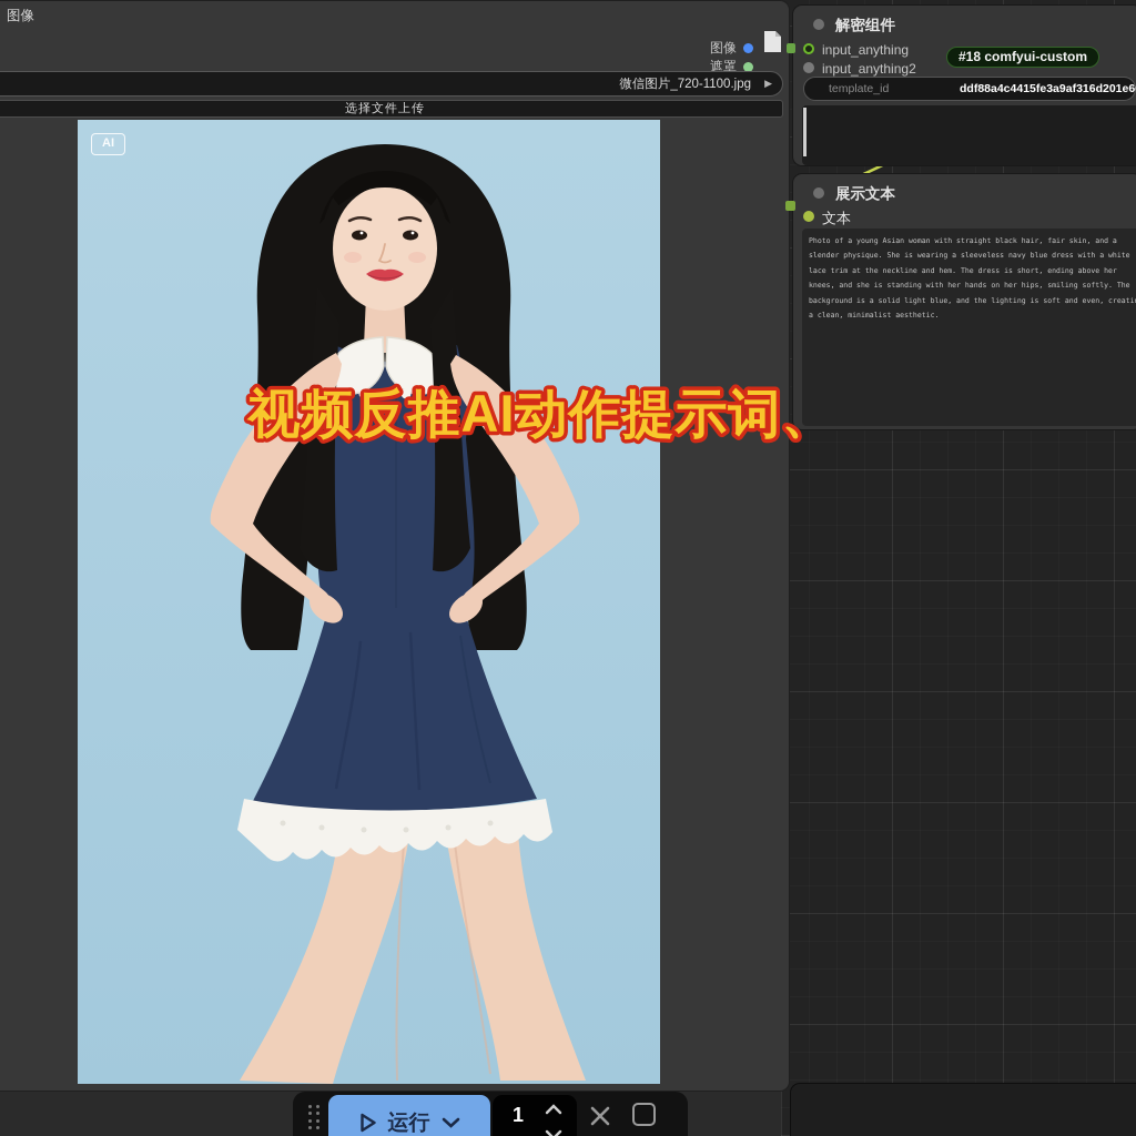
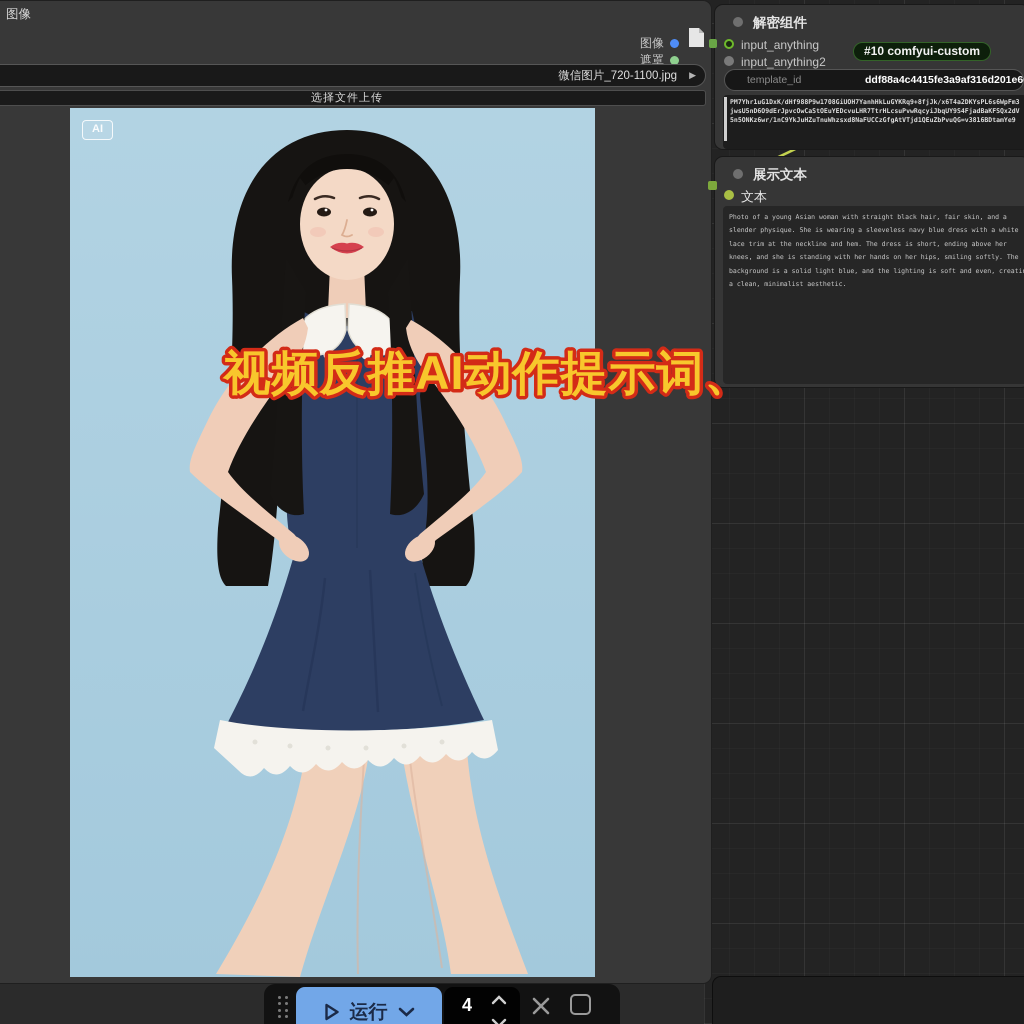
  图像
  图像
  遮罩
  微信图片_720-1100.jpg
  ▶
  选择文件上传
  AI
  视频反推AI动作提示词、
  解密组件
  input_anything
  input_anything2
  template_id
  ddf88a4c4415fe3a9af316d201e6
+ PM7Yhr1uG1DxK/dHf988P9w1708GiUOH7YanhHkLuGYKRq9+8fjJk/x6T4a2DKYsPL6s6WpFm3
+ jwsU5nD6O9dErJpvcOwCaStOEuYEDcvuLHR7TtrHLcsuPvwRqcyiJbqUY9S4FjadBaKFSQx2dV
+ 5n5ONKz6wr/1nC9YkJuHZuTnuWhzsxd8NaFUCCzGfgAtVTjd1QEuZbPvuQG=v3816BDtamYe9
- #18 comfyui-custom
+ #10 comfyui-custom
  展示文本
  文本
  Photo of a young Asian woman with straight black hair, fair skin, and a slender physique. She is wearing a sleeveless navy blue dress with a white lace trim at the neckline and hem. The dress is short, ending above her knees, and she is standing with her hands on her hips, smiling softly. The background is a solid light blue, and the lighting is soft and even, creati a clean, minimalist aesthetic.
  运行
- 1
+ 4
